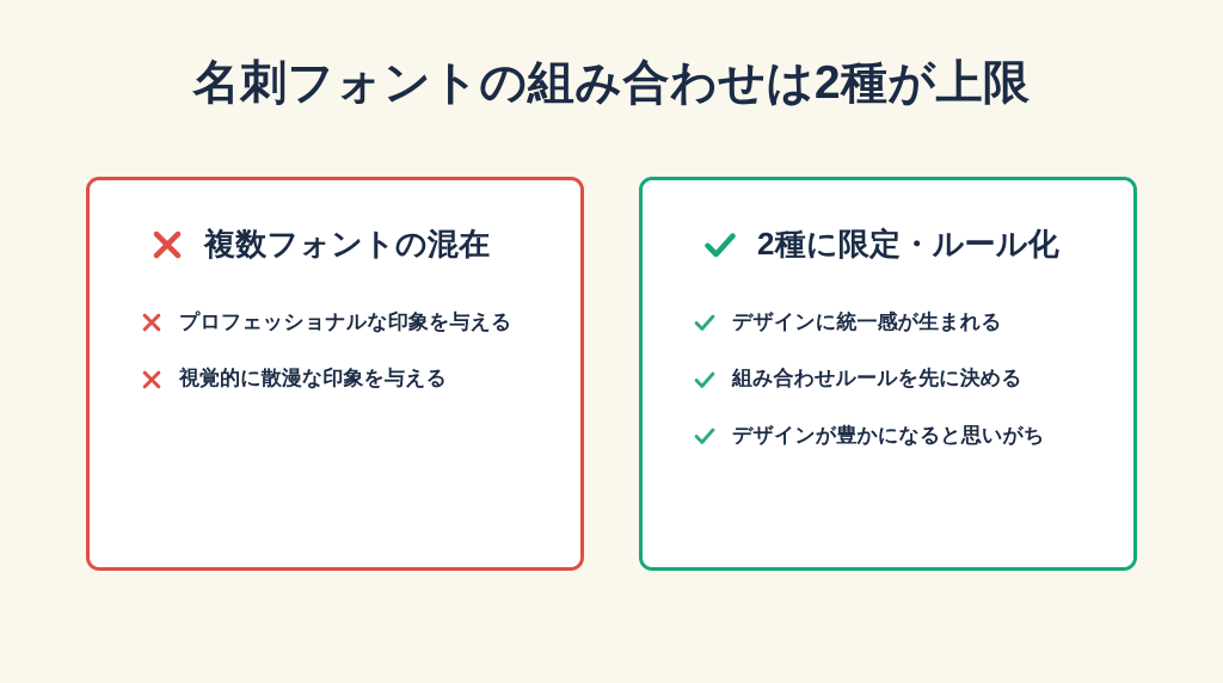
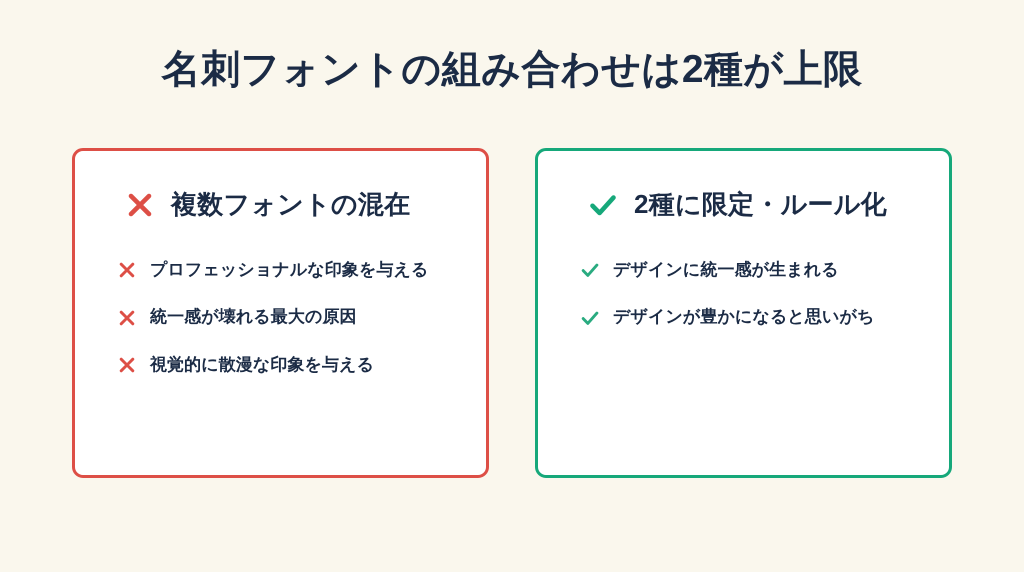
  名刺フォントの組み合わせは2種が上限
  複数フォントの混在
  プロフェッショナルな印象を与える
+ 統一感が壊れる最大の原因
  視覚的に散漫な印象を与える
  2種に限定・ルール化
  デザインに統一感が生まれる
- 組み合わせルールを先に決める
  デザインが豊かになると思いがち
